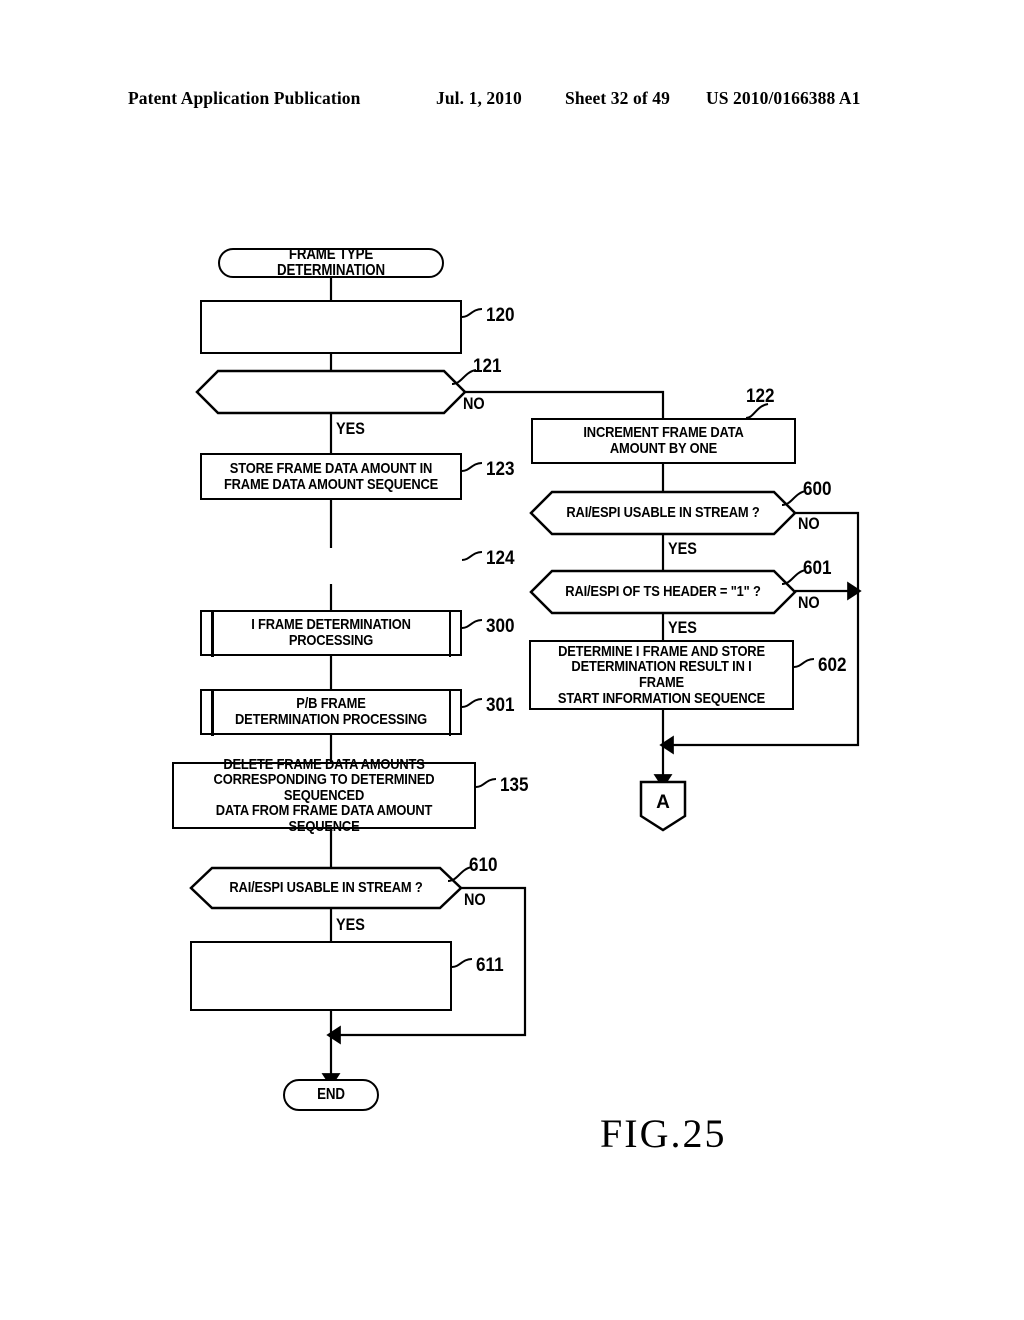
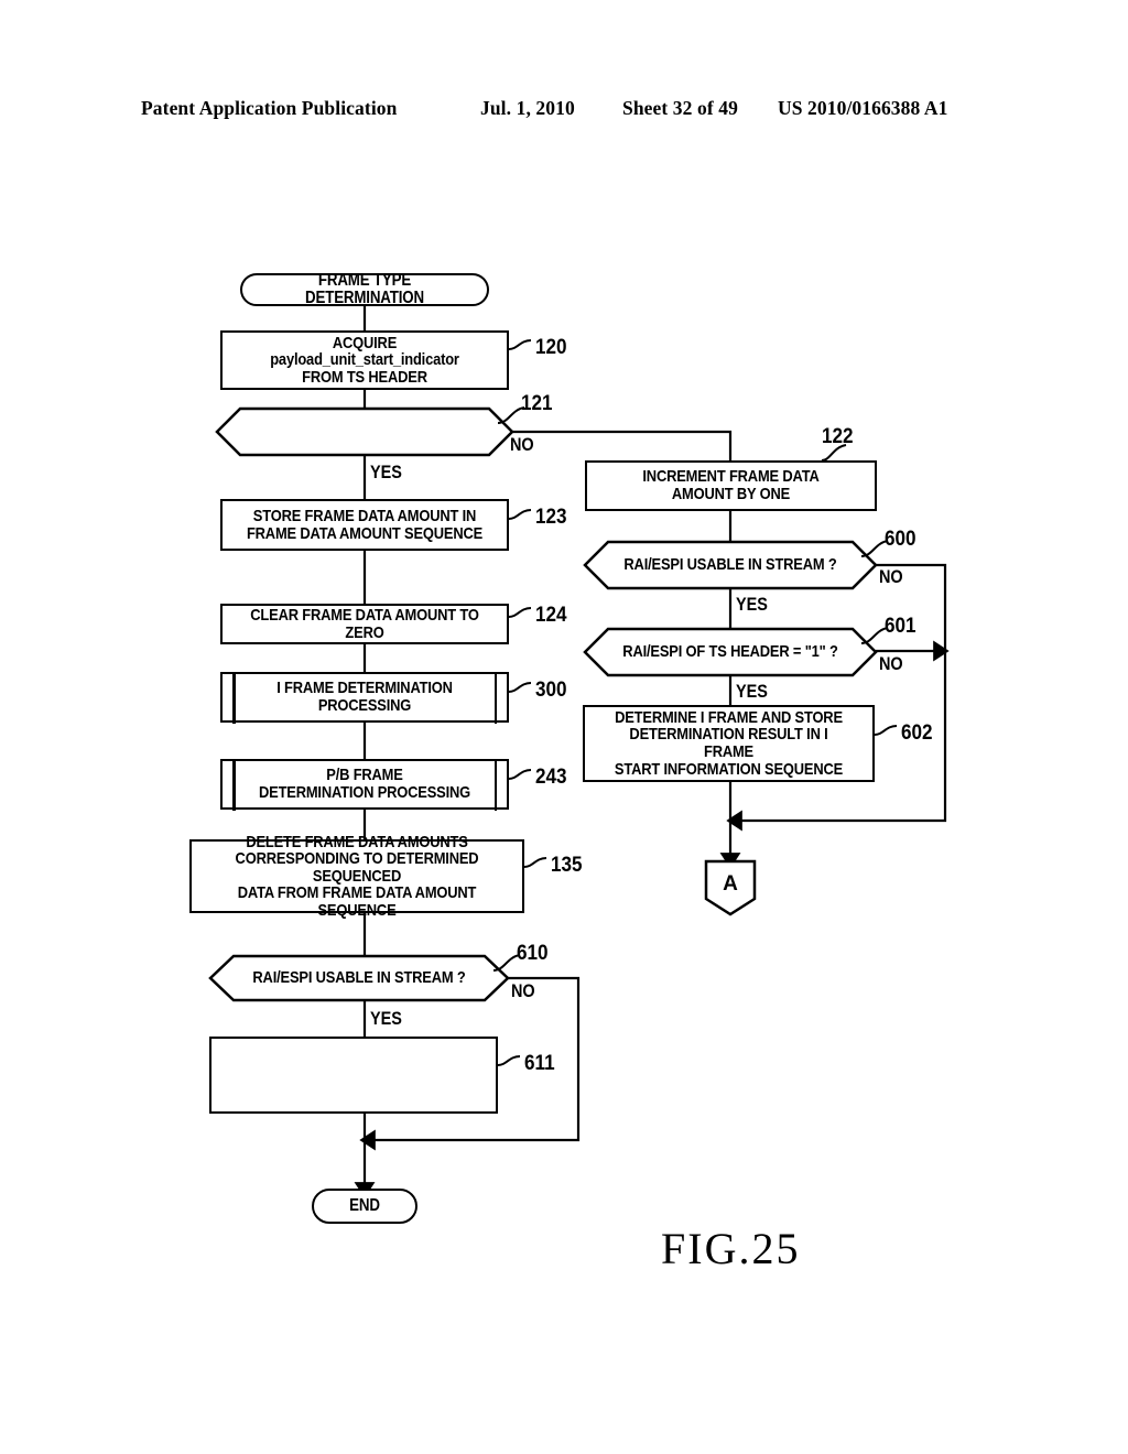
  Patent Application Publication
  Jul. 1, 2010
  Sheet 32 of 49
  US 2010/0166388 A1
  FRAME TYPE DETERMINATION
+ ACQUIRE payload_unit_start_indicator
+ FROM TS HEADER
  120
  121
  YES
  NO
  STORE FRAME DATA AMOUNT IN
  FRAME DATA AMOUNT SEQUENCE
  123
+ CLEAR FRAME DATA AMOUNT TO ZERO
  124
  I FRAME DETERMINATION
  PROCESSING
  300
  P/B FRAME
  DETERMINATION PROCESSING
- 301
+ 243
  DELETE FRAME DATA AMOUNTS
  CORRESPONDING TO DETERMINED SEQUENCED
  DATA FROM FRAME DATA AMOUNT SEQUENCE
  135
  RAI/ESPI USABLE IN STREAM ?
  610
  YES
  NO
  611
  END
  INCREMENT FRAME DATA
  AMOUNT BY ONE
  122
  RAI/ESPI USABLE IN STREAM ?
  600
  YES
  NO
  RAI/ESPI OF TS HEADER = "1" ?
  601
  YES
  NO
  DETERMINE I FRAME AND STORE
  DETERMINATION RESULT IN I FRAME
  START INFORMATION SEQUENCE
  602
  A
  FIG.25
